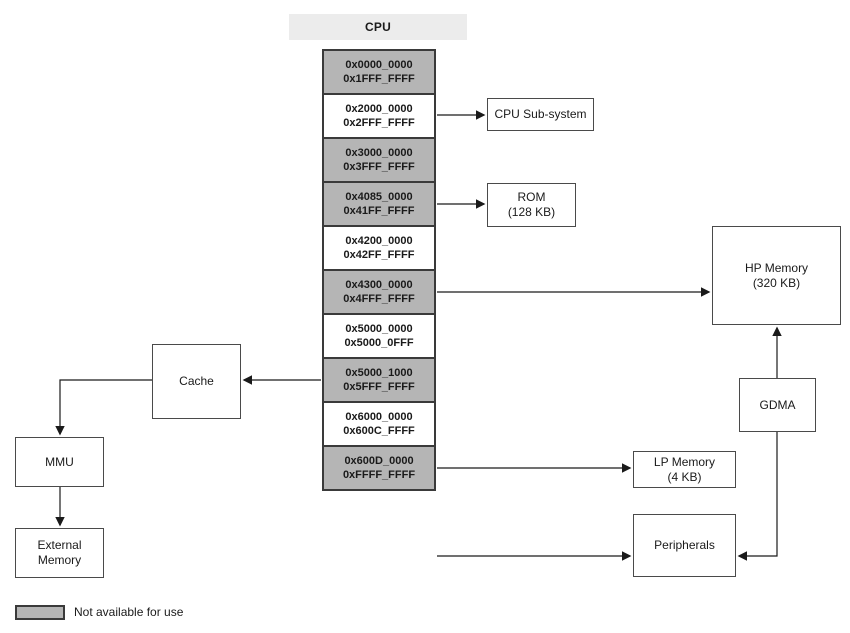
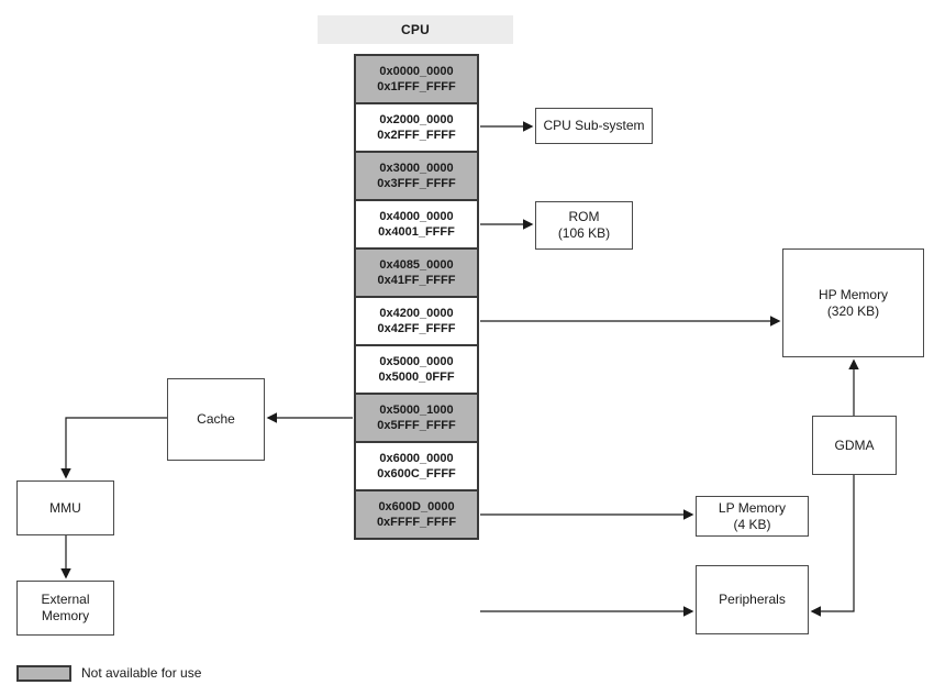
  CPU
  0x0000_0000
  0x1FFF_FFFF
  0x2000_0000
  0x2FFF_FFFF
  0x3000_0000
  0x3FFF_FFFF
+ 0x4000_0000
+ 0x4001_FFFF
  0x4085_0000
  0x41FF_FFFF
  0x4200_0000
  0x42FF_FFFF
- 0x4300_0000
- 0x4FFF_FFFF
  0x5000_0000
  0x5000_0FFF
  0x5000_1000
  0x5FFF_FFFF
  0x6000_0000
  0x600C_FFFF
  0x600D_0000
  0xFFFF_FFFF
  CPU Sub-system
  ROM
- (128 KB)
+ (106 KB)
  HP Memory
  (320 KB)
  GDMA
  LP Memory
  (4 KB)
  Peripherals
  Cache
  MMU
  External
  Memory
  Not available for use
